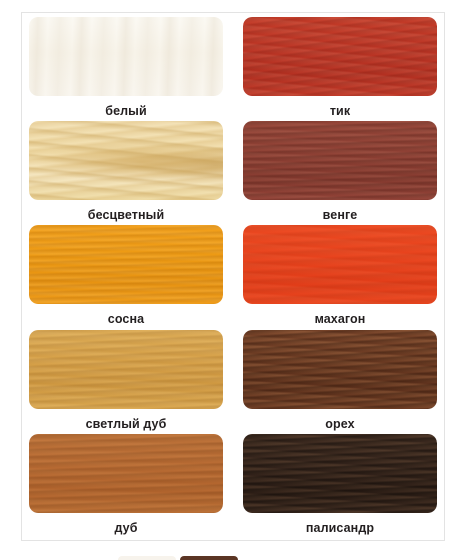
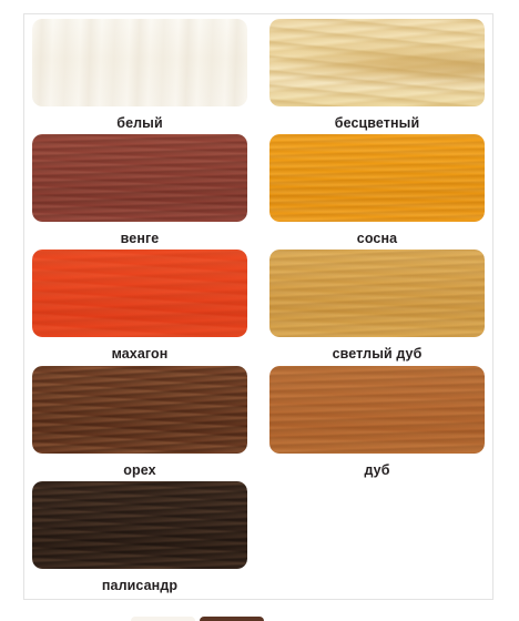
  белый
- тик
  бесцветный
  венге
  сосна
  махагон
  светлый дуб
  орех
  дуб
  палисандр
